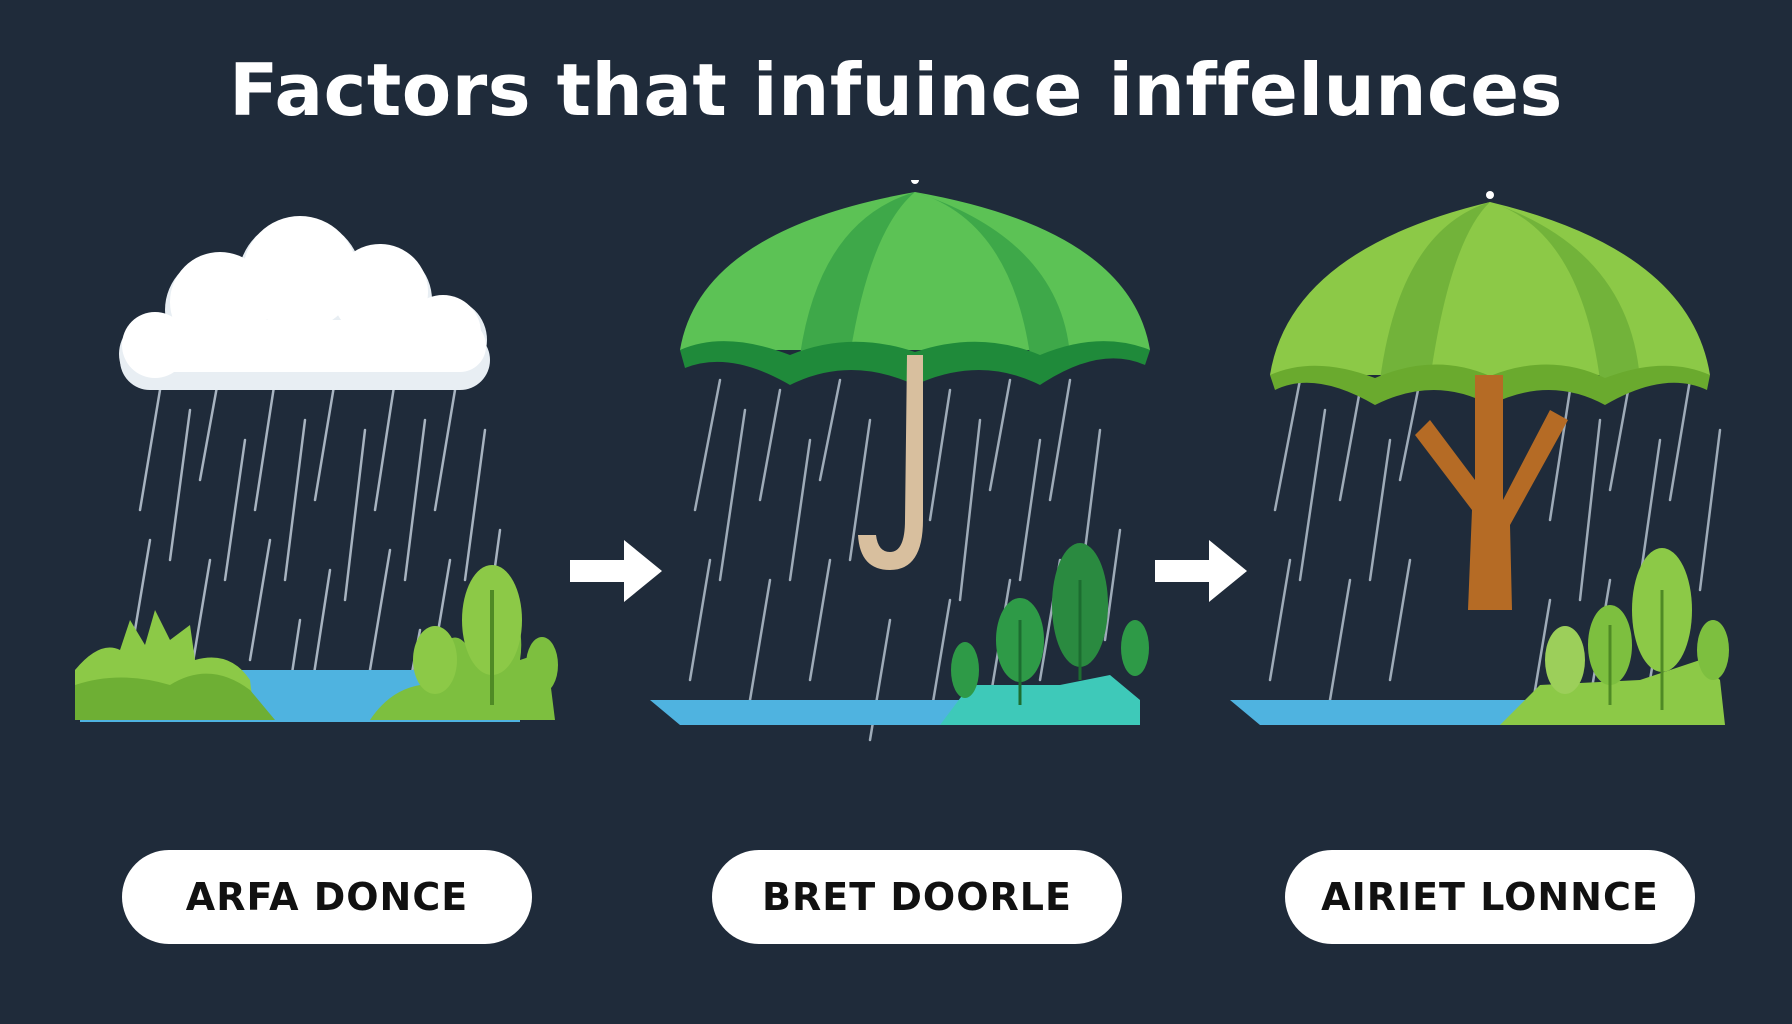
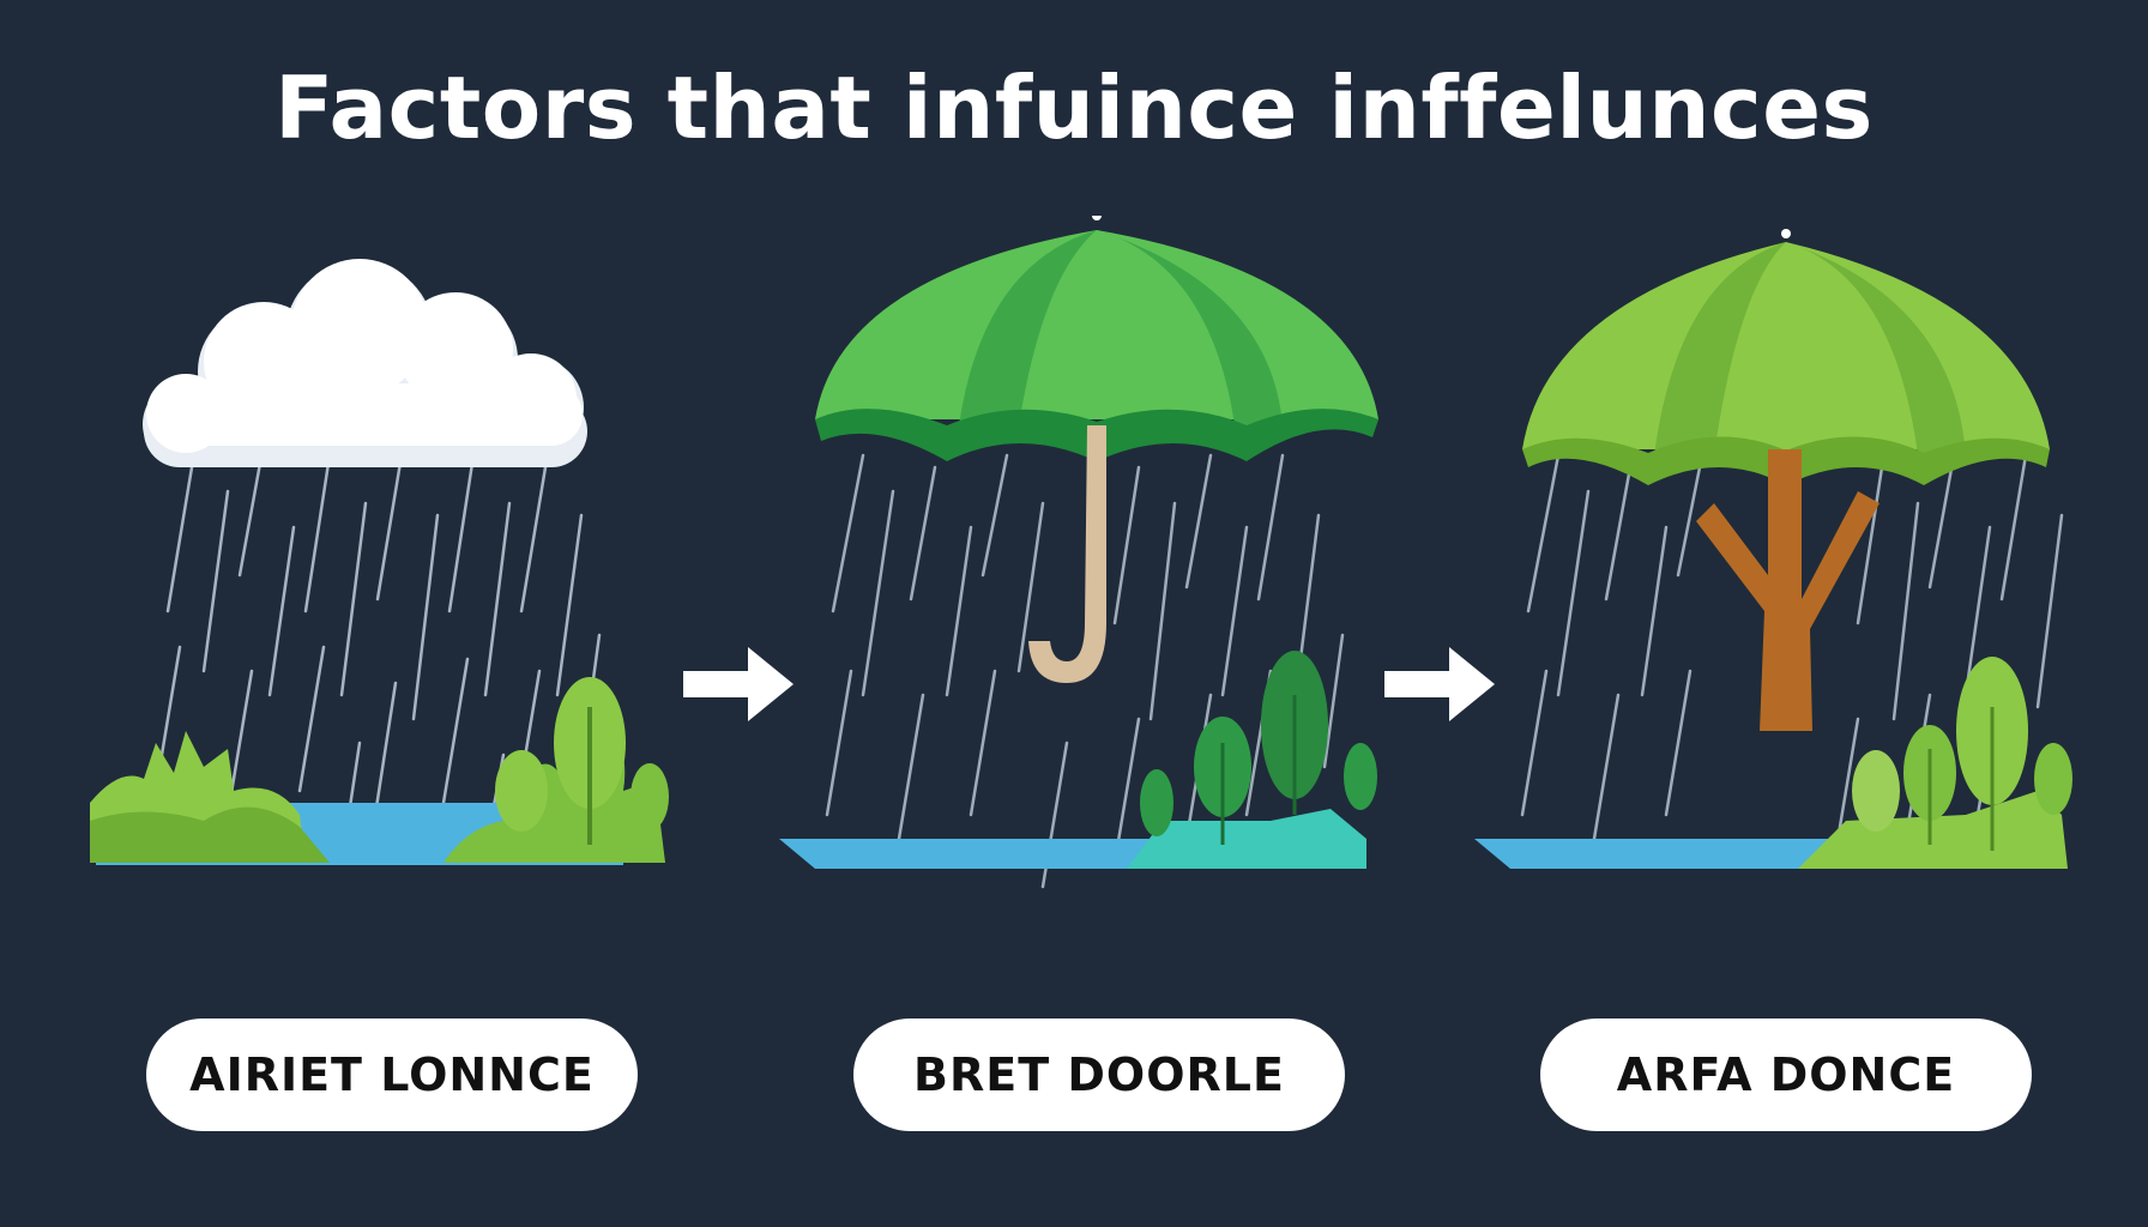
  Factors that infuince inffelunces
- ARFA DONCE
+ AIRIET LONNCE
  BRET DOORLE
- AIRIET LONNCE
+ ARFA DONCE
